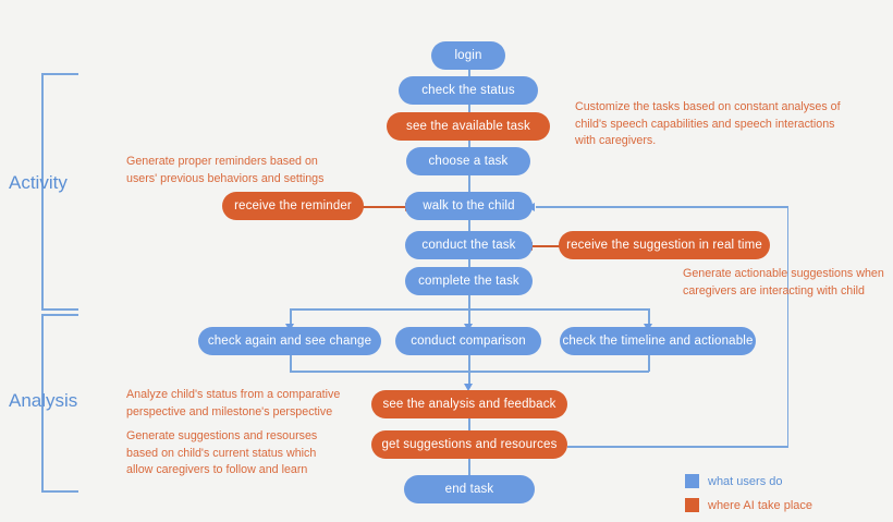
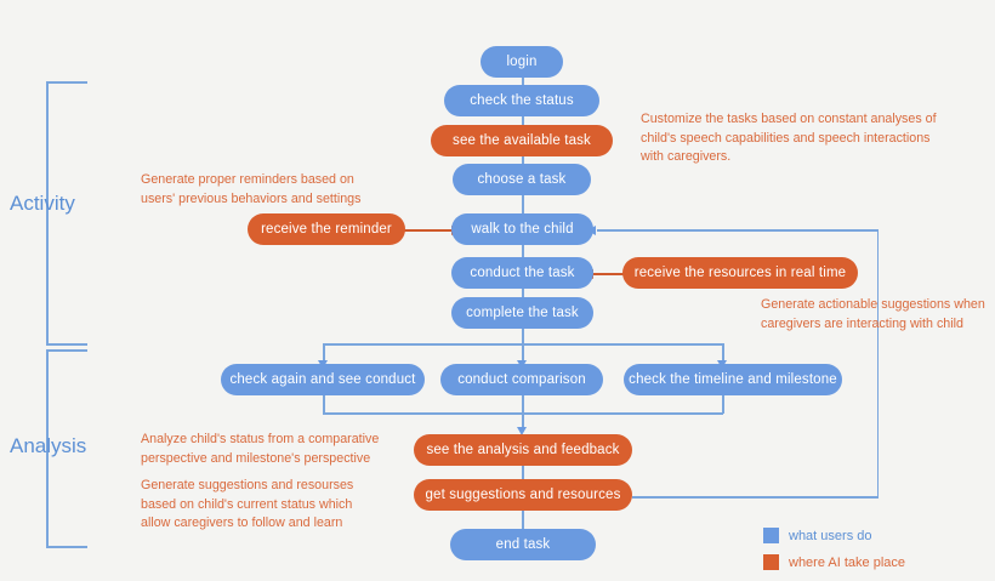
  Activity
  Analysis
  login
  check the status
  see the available task
  choose a task
  receive the reminder
  walk to the child
  conduct the task
- receive the suggestion in real time
+ receive the resources in real time
  complete the task
- check again and see change
+ check again and see conduct
  conduct comparison
- check the timeline and actionable
+ check the timeline and milestone
  see the analysis and feedback
  get suggestions and resources
  end task
  Customize the tasks based on constant analyses of
  child's speech capabilities and speech interactions
  with caregivers.
  Generate proper reminders based on
  users' previous behaviors and settings
  Generate actionable suggestions when
  caregivers are interacting with child
  Analyze child's status from a comparative
  perspective and milestone's perspective
  Generate suggestions and resourses
  based on child's current status which
  allow caregivers to follow and learn
  what users do
  where AI take place
